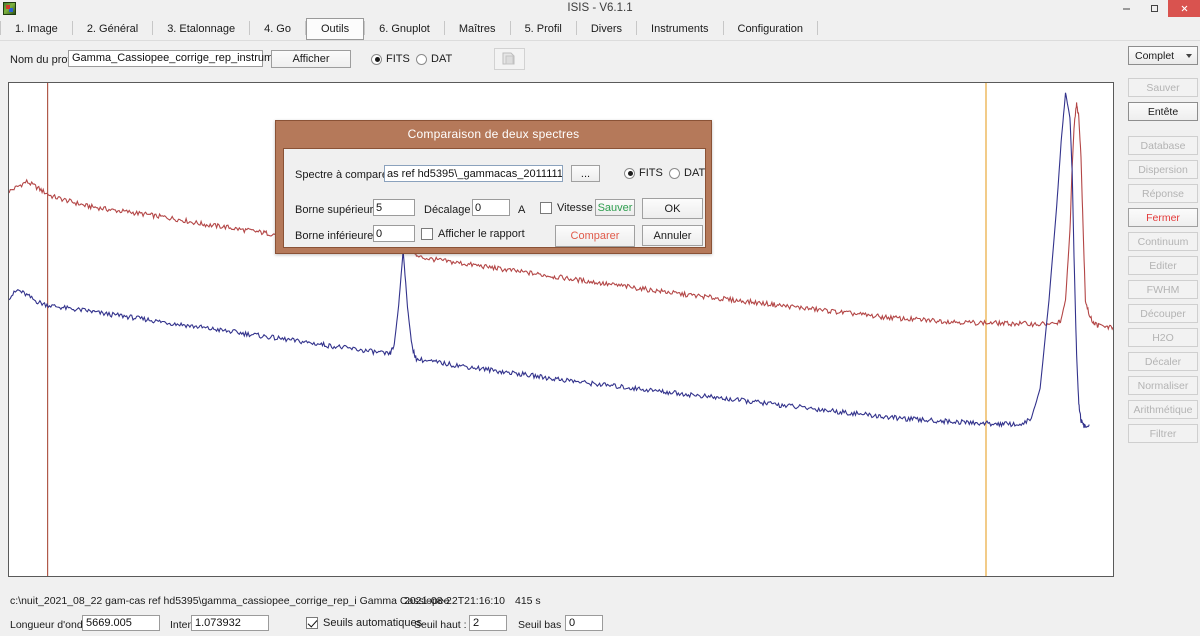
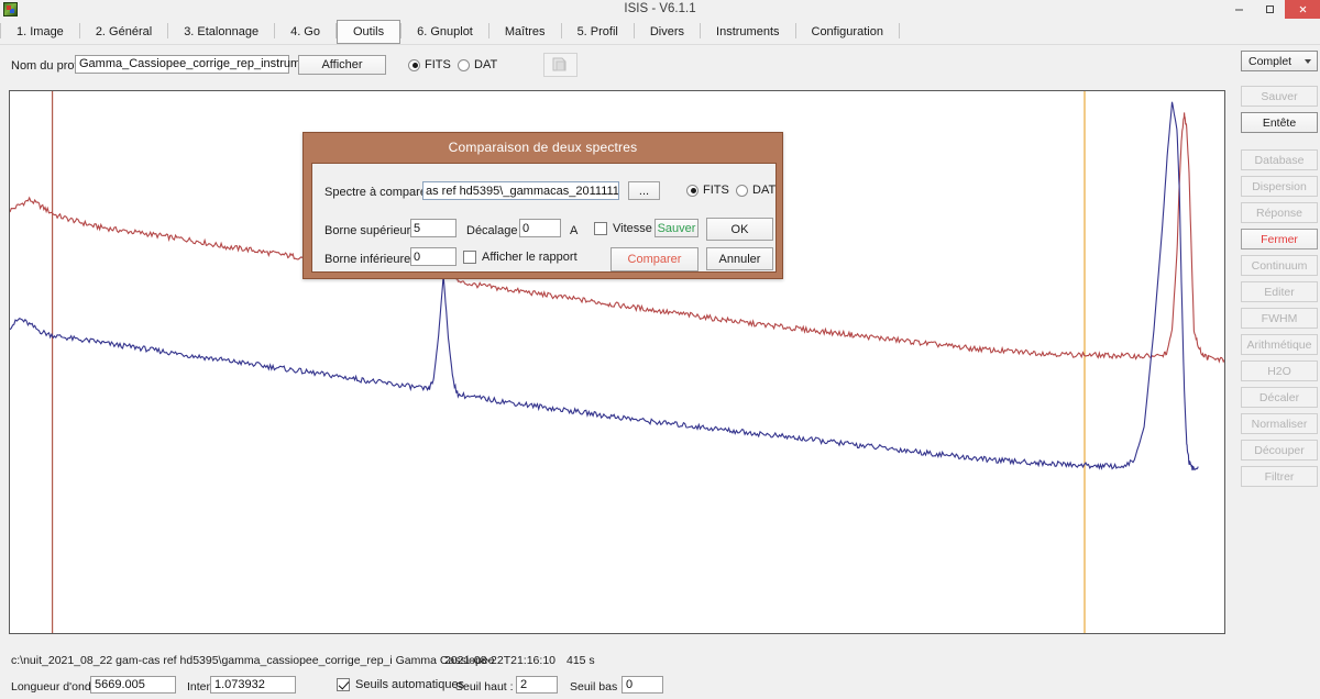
  ISIS - V6.1.1
  1. Image
  2. Général
  3. Etalonnage
  4. Go
  Outils
  6. Gnuplot
  Maîtres
  5. Profil
  Divers
  Instruments
  Configuration
  Gamma_Cassiopee_corrige_rep_instrum
  Afficher
  FITS
  DAT
  Complet
  Sauver
  Entête
  Database
  Dispersion
  Réponse
  Fermer
  Continuum
  Editer
  FWHM
- Découper
+ Arithmétique
  H2O
  Décaler
  Normaliser
- Arithmétique
+ Découper
  Filtrer
  c:\nuit_2021_08_22 gam-cas ref hd5395\gamma_cassiopee_corrige_rep_i Gamma Cassiopee
  2021-08-22T21:16:10
  415 s
  Longueur d'ond
  5669.005
  1.073932
  Seuils automatiques
  Seuil haut :
  2
  Seuil bas
  0
  Comparaison de deux spectres
  Spectre à compar
  as ref hd5395\_gammacas_2011111
  ...
  FITS
  DAT
  Borne supérieur
  5
  Borne inférieure
  0
  Décalage
  0
  A
  Vitesse
  Afficher le rapport
  Sauver
  Comparer
  OK
  Annuler
